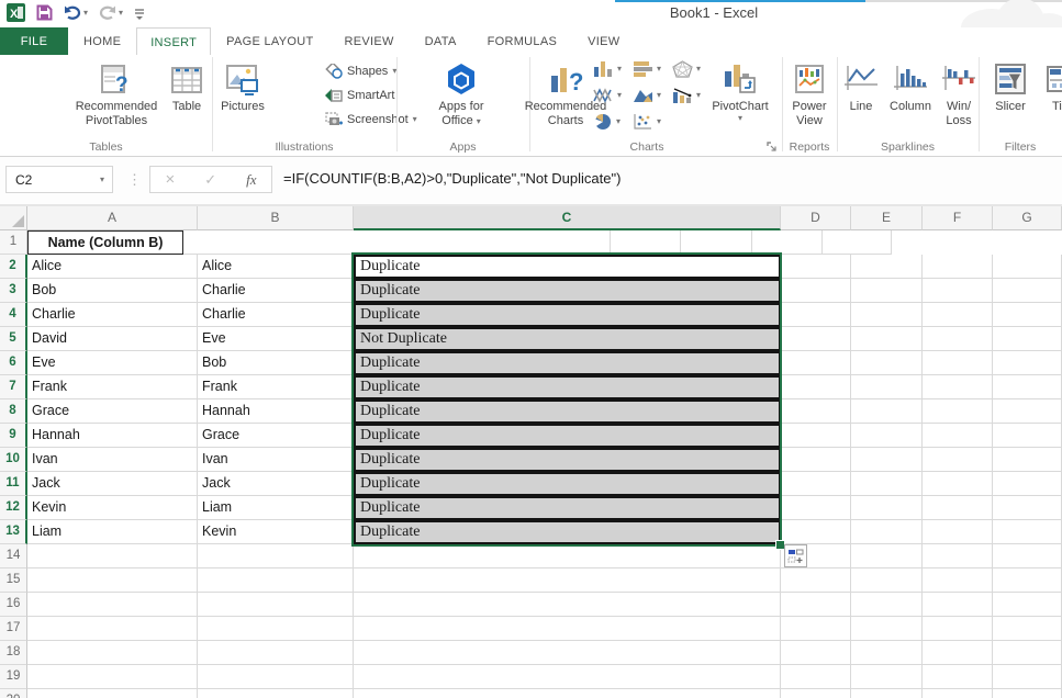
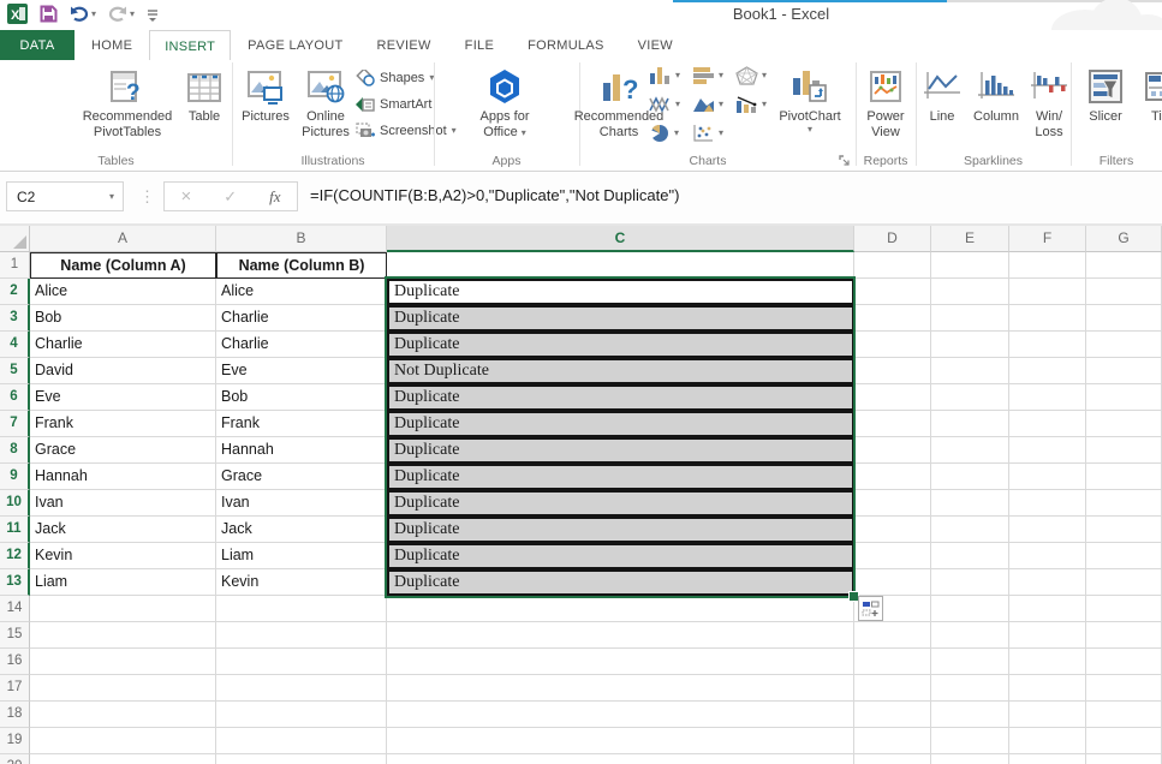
  X
  ▾
  ▾
  Book1 - Excel
- FILE
+ DATA
  HOME
  INSERT
  PAGE LAYOUT
  REVIEW
- DATA
+ FILE
  FORMULAS
  VIEW
  ?
  Recommended PivotTables
  Table
  Tables
  Pictures
+ Online Pictures
  Shapes
  ▾
  SmartArt
  Screenshot
  ▾
  Illustrations
  Apps for Office ▾
  Apps
  ?
  Recommended Charts
  ▾
  ▾
  ▾
  ▾
  ▾
  ▾
  ▾
  ▾
  PivotChart
  ▾
  Charts
  Power View
  Reports
  Line
  Column
  Win/ Loss
  Sparklines
  Slicer
  Filters
  C2
  ▾
  ⋮
  ×
  ✓
  fx
  =IF(COUNTIF(B:B,A2)>0,"Duplicate","Not Duplicate")
  A
  B
  C
  D
  E
  F
  G
  1
+ Name (Column A)
  Name (Column B)
  2
  Alice
  Alice
  Duplicate
  3
  Bob
  Charlie
  Duplicate
  4
  Charlie
  Charlie
  Duplicate
  5
  David
  Eve
  Not Duplicate
  6
  Eve
  Bob
  Duplicate
  7
  Frank
  Frank
  Duplicate
  8
  Grace
  Hannah
  Duplicate
  9
  Hannah
  Grace
  Duplicate
  10
  Ivan
  Ivan
  Duplicate
  11
  Jack
  Jack
  Duplicate
  12
  Kevin
  Liam
  Duplicate
  13
  Liam
  Kevin
  Duplicate
  14
  15
  16
  17
  18
  19
